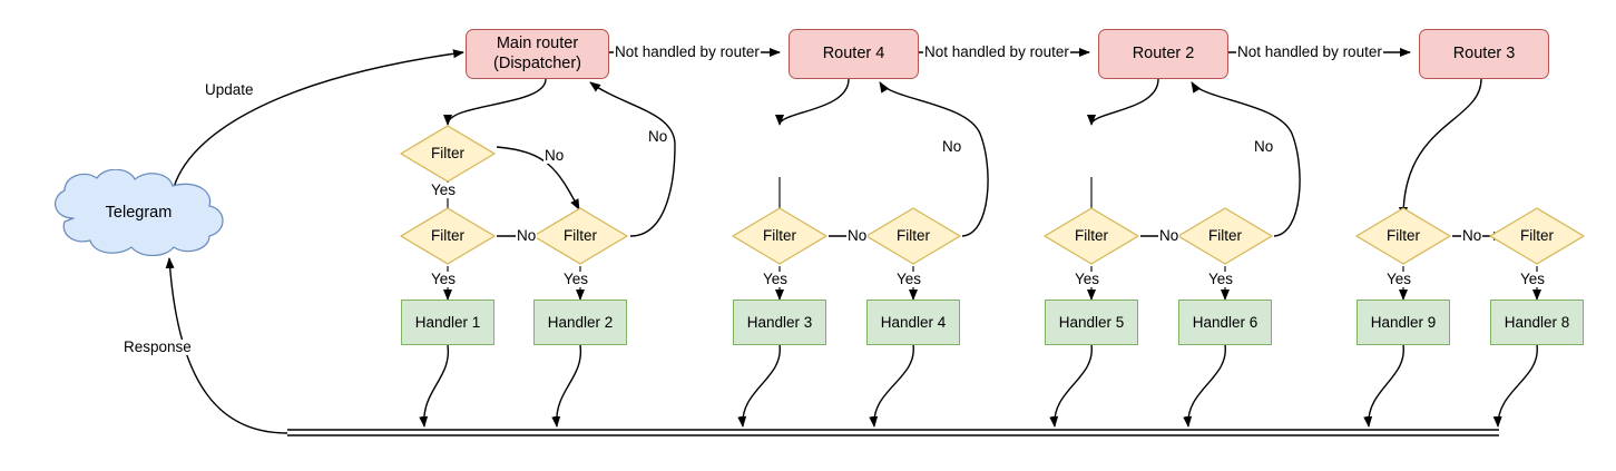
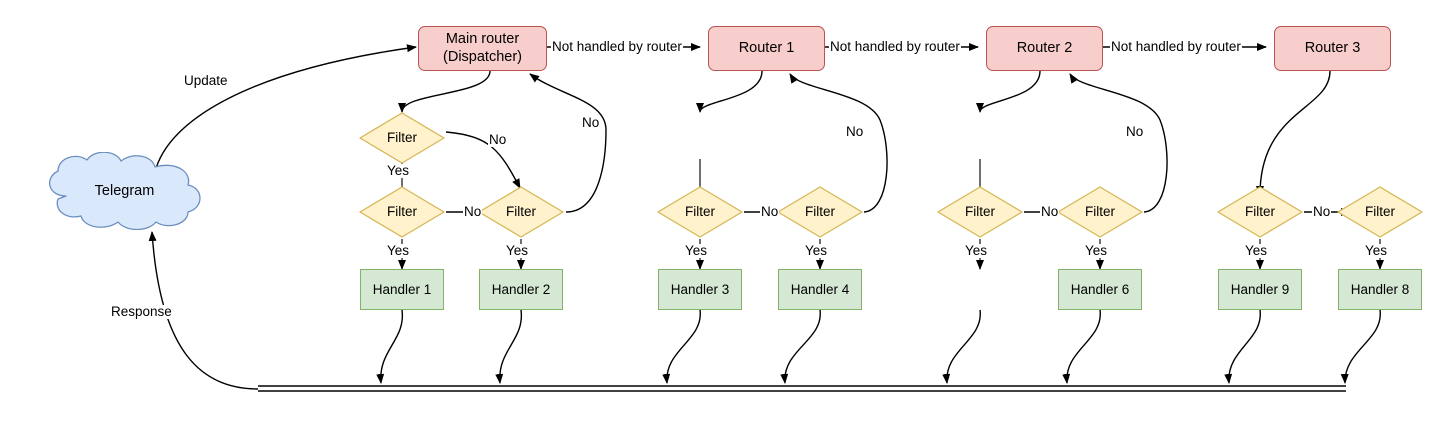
  Telegram
  Main router
  (Dispatcher)
- Router 4
+ Router 1
  Router 2
  Router 3
  Filter
  Filter
  Filter
  Filter
  Filter
  Filter
  Filter
  Filter
  Filter
  Handler 1
  Handler 2
  Handler 3
  Handler 4
- Handler 5
  Handler 6
  Handler 9
  Handler 8
  Update
  Response
  Not handled by router
  Not handled by router
  Not handled by router
  No
  Yes
  No
  No
  Yes
  Yes
  Yes
  No
  No
  Yes
  Yes
  No
  No
  Yes
  Yes
  No
  Yes
